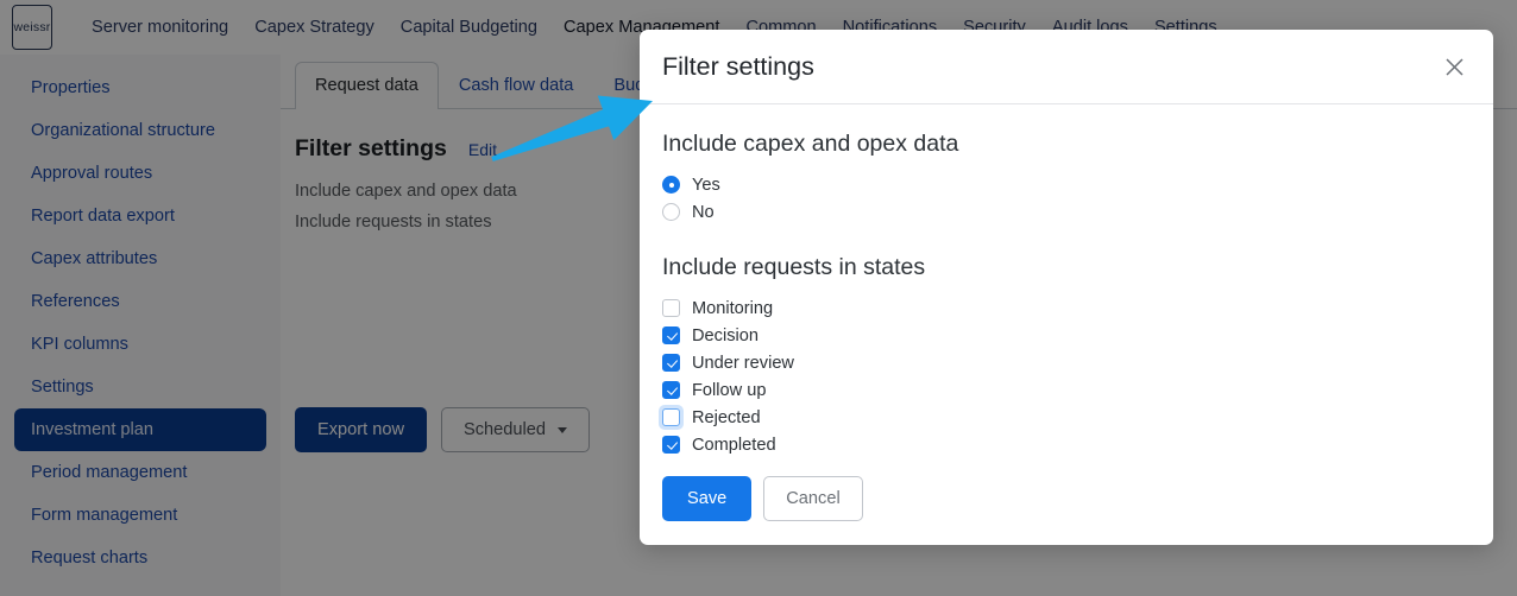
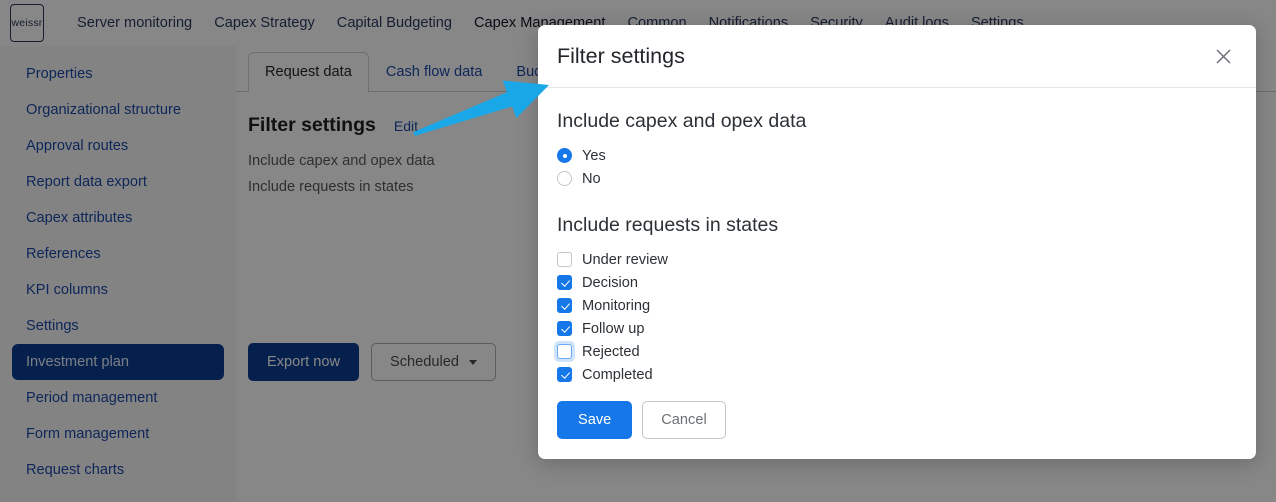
  weissr
  Server monitoring
  Capex Strategy
  Capital Budgeting
  Capex Management
  Common
  Notifications
  Security
  Audit logs
  Settings
  Properties
  Organizational structure
  Approval routes
  Report data export
  Capex attributes
  References
  KPI columns
  Settings
  Investment plan
  Period management
  Form management
  Request charts
  Request data
  Cash flow data
  Filter settings
  Edit
  Include capex and opex data
  Include requests in states
  Export now
  Scheduled
  Filter settings
  Include capex and opex data
  Yes
  No
  Include requests in states
- Monitoring
+ Under review
  Decision
- Under review
+ Monitoring
  Follow up
  Rejected
  Completed
  Save
  Cancel
